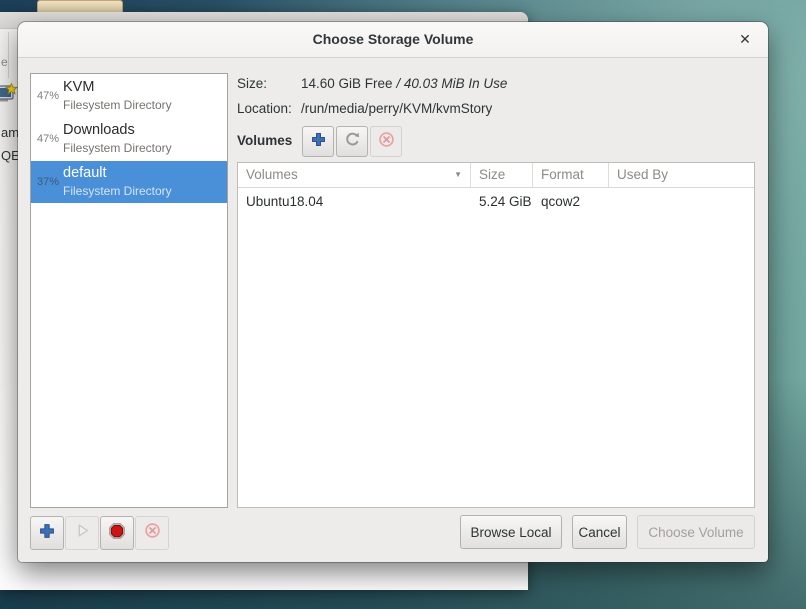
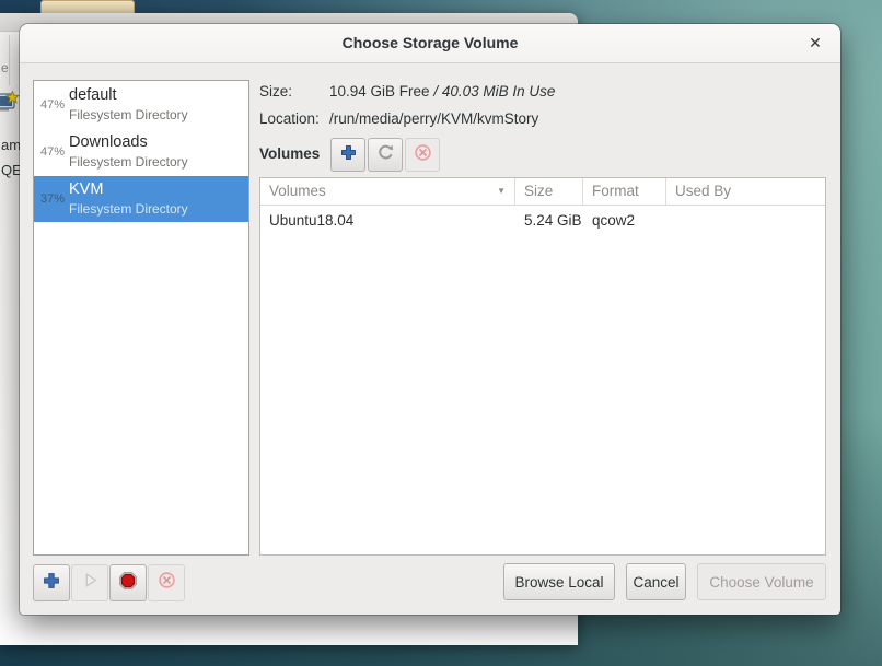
  e
  am
  QE
  Choose Storage Volume
  ✕
  47%
- KVM
+ default
  Filesystem Directory
  47%
  Downloads
  Filesystem Directory
  37%
- default
+ KVM
  Filesystem Directory
  Size:
- 14.60 GiB Free / 40.03 MiB In Use
+ 10.94 GiB Free / 40.03 MiB In Use
  Location:
  /run/media/perry/KVM/kvmStory
  Volumes
  Volumes
  ▼
  Size
  Format
  Used By
  Ubuntu18.04
  5.24 GiB
  qcow2
  Browse Local
  Cancel
  Choose Volume
